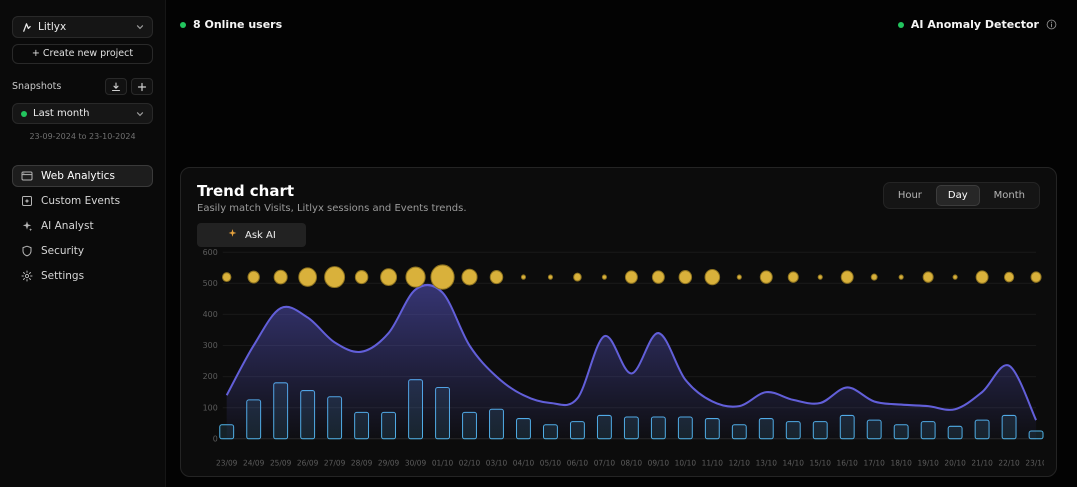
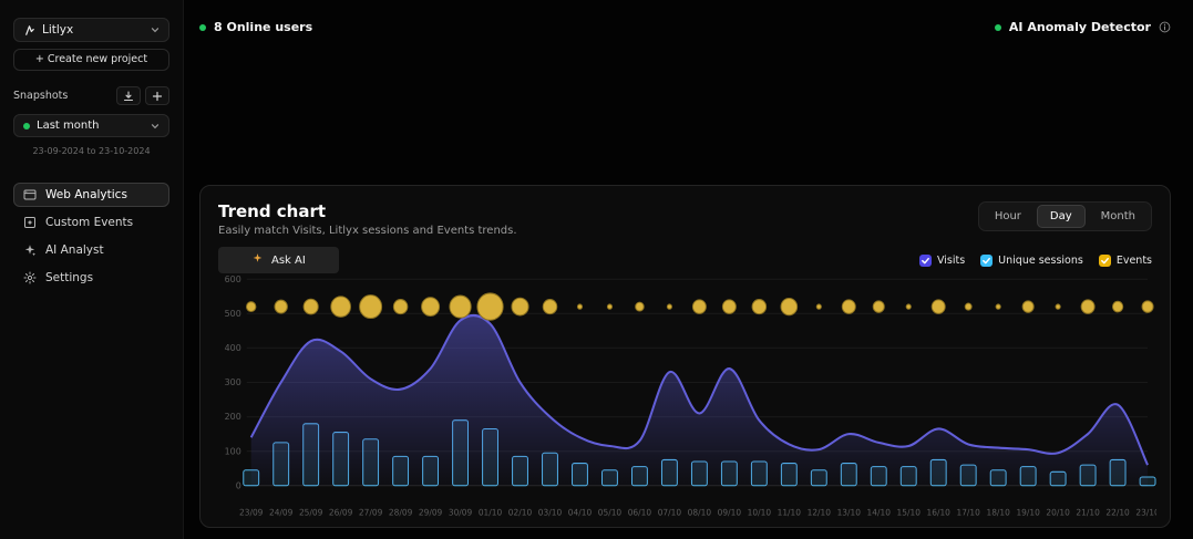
  Litlyx
  + Create new project
  Snapshots
  Last month
  23-09-2024 to 23-10-2024
  Web Analytics
  Custom Events
  AI Analyst
- Security
  Settings
  8 Online users
  AI Anomaly Detector
  Trend chart
  Easily match Visits, Litlyx sessions and Events trends.
  Hour
  Day
  Month
  Ask AI
+ Visits
+ Unique sessions
+ Events
  0
  100
  200
  300
  400
  500
  600
  23/09
  24/09
  25/09
  26/09
  27/09
  28/09
  29/09
  30/09
  01/10
  02/10
  03/10
  04/10
  05/10
  06/10
  07/10
  08/10
  09/10
  10/10
  11/10
  12/10
  13/10
  14/10
  15/10
  16/10
  17/10
  18/10
  19/10
  20/10
  21/10
  22/10
  23/1
